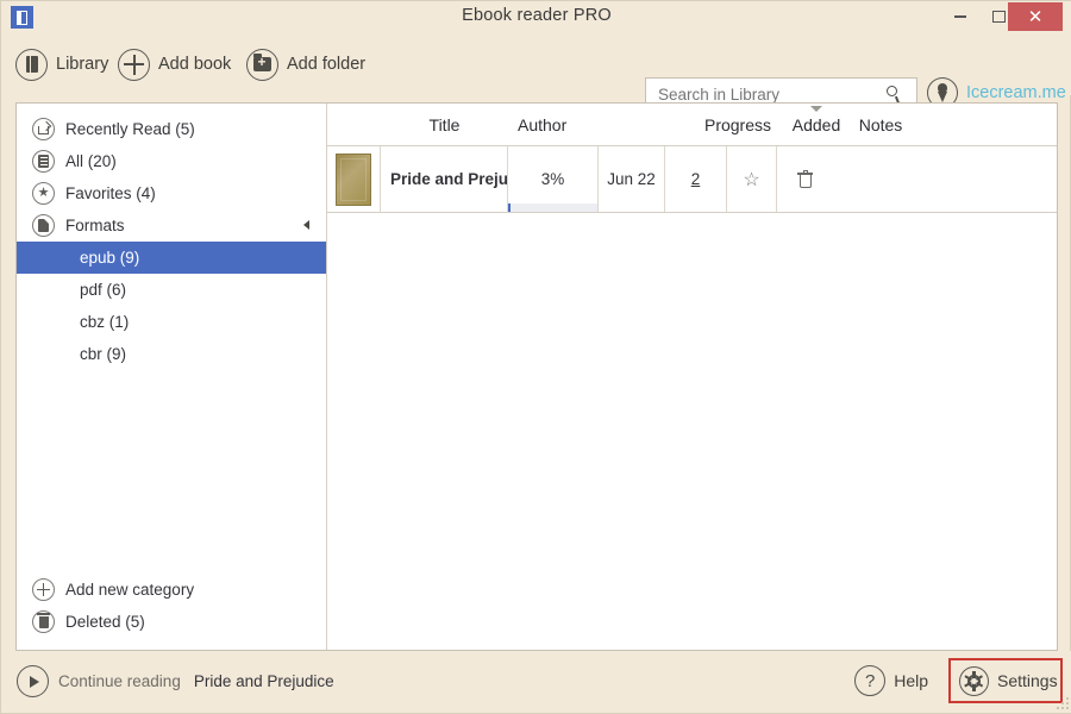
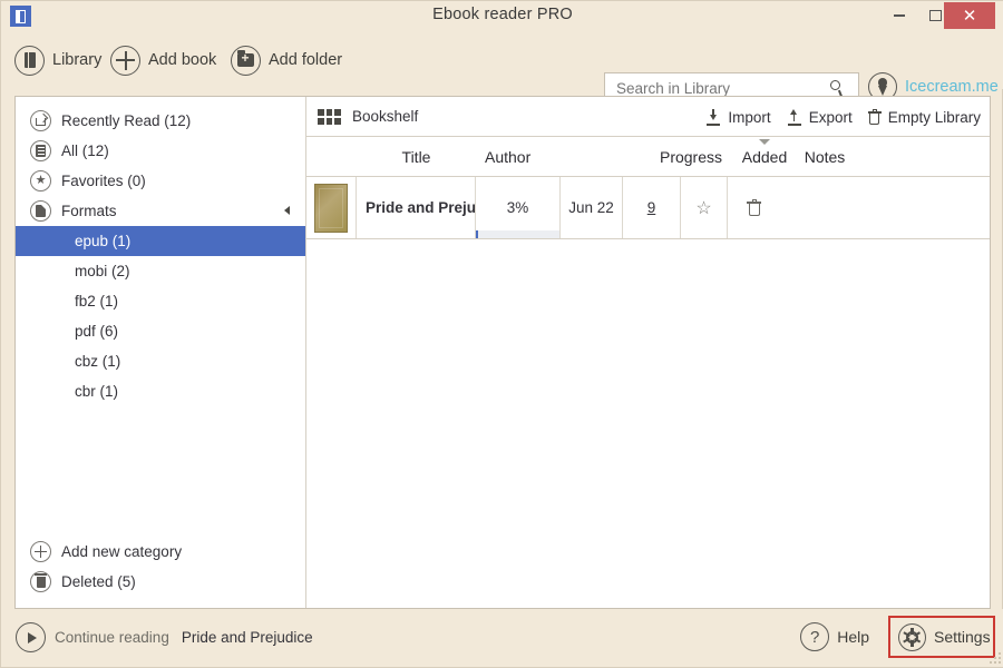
  Ebook reader PRO
  ✕
  Library
  Add book
  Add folder
  Search in Library
  Icecream.me
- Recently Read (5)
+ Recently Read (12)
- All (20)
+ All (12)
  ★
- Favorites (4)
+ Favorites (0)
  Formats
- epub (9)
+ epub (1)
+ mobi (2)
+ fb2 (1)
  pdf (6)
  cbz (1)
- cbr (9)
+ cbr (1)
  Add new category
  Deleted (5)
+ Bookshelf
+ Import
+ Export
+ Empty Library
  Title
  Author
  Progress
  Added
  Notes
  Pride and Preju
  3%
  Jun 22
- 2
+ 9
  ☆
  Continue reading
  Pride and Prejudice
  ?
  Help
  Settings
